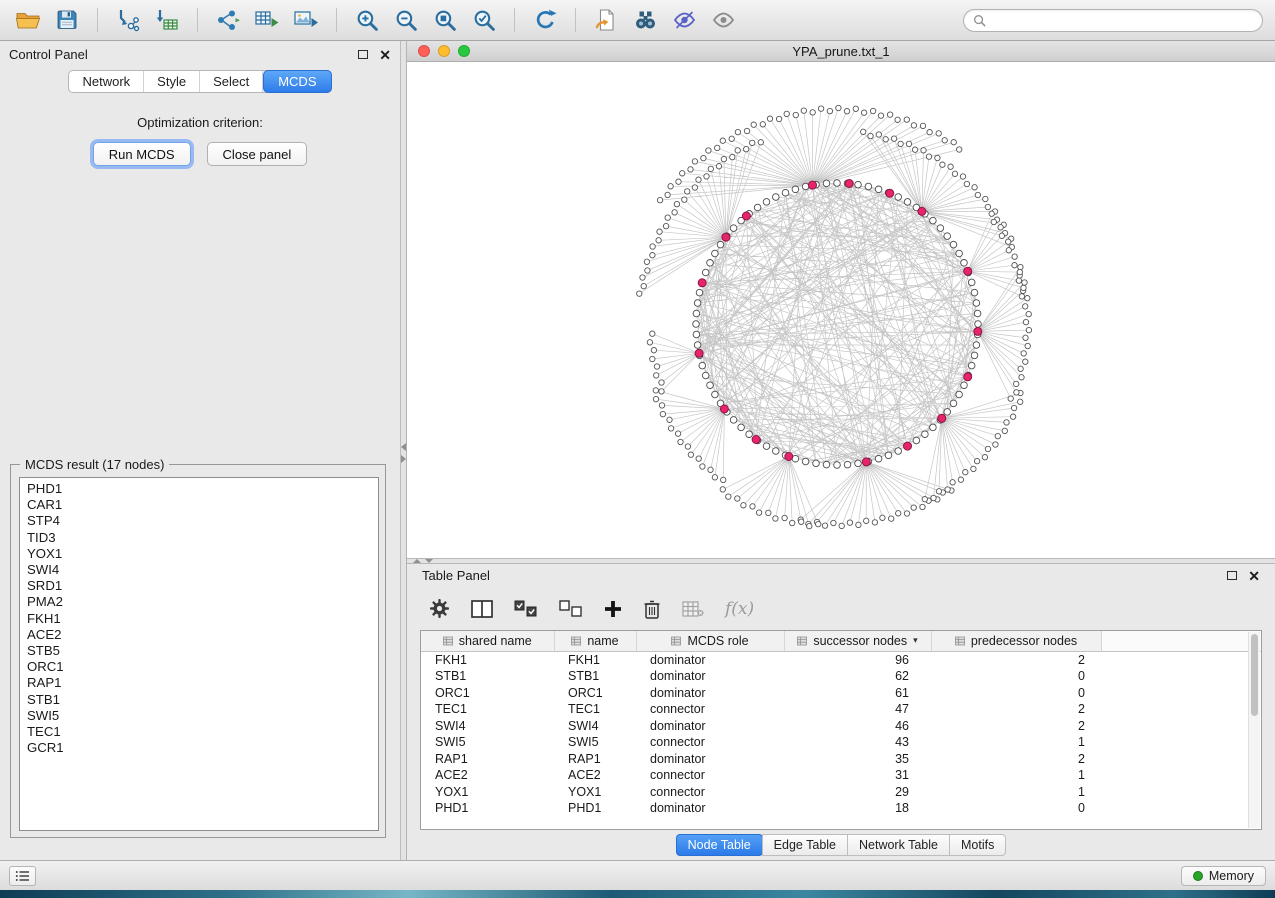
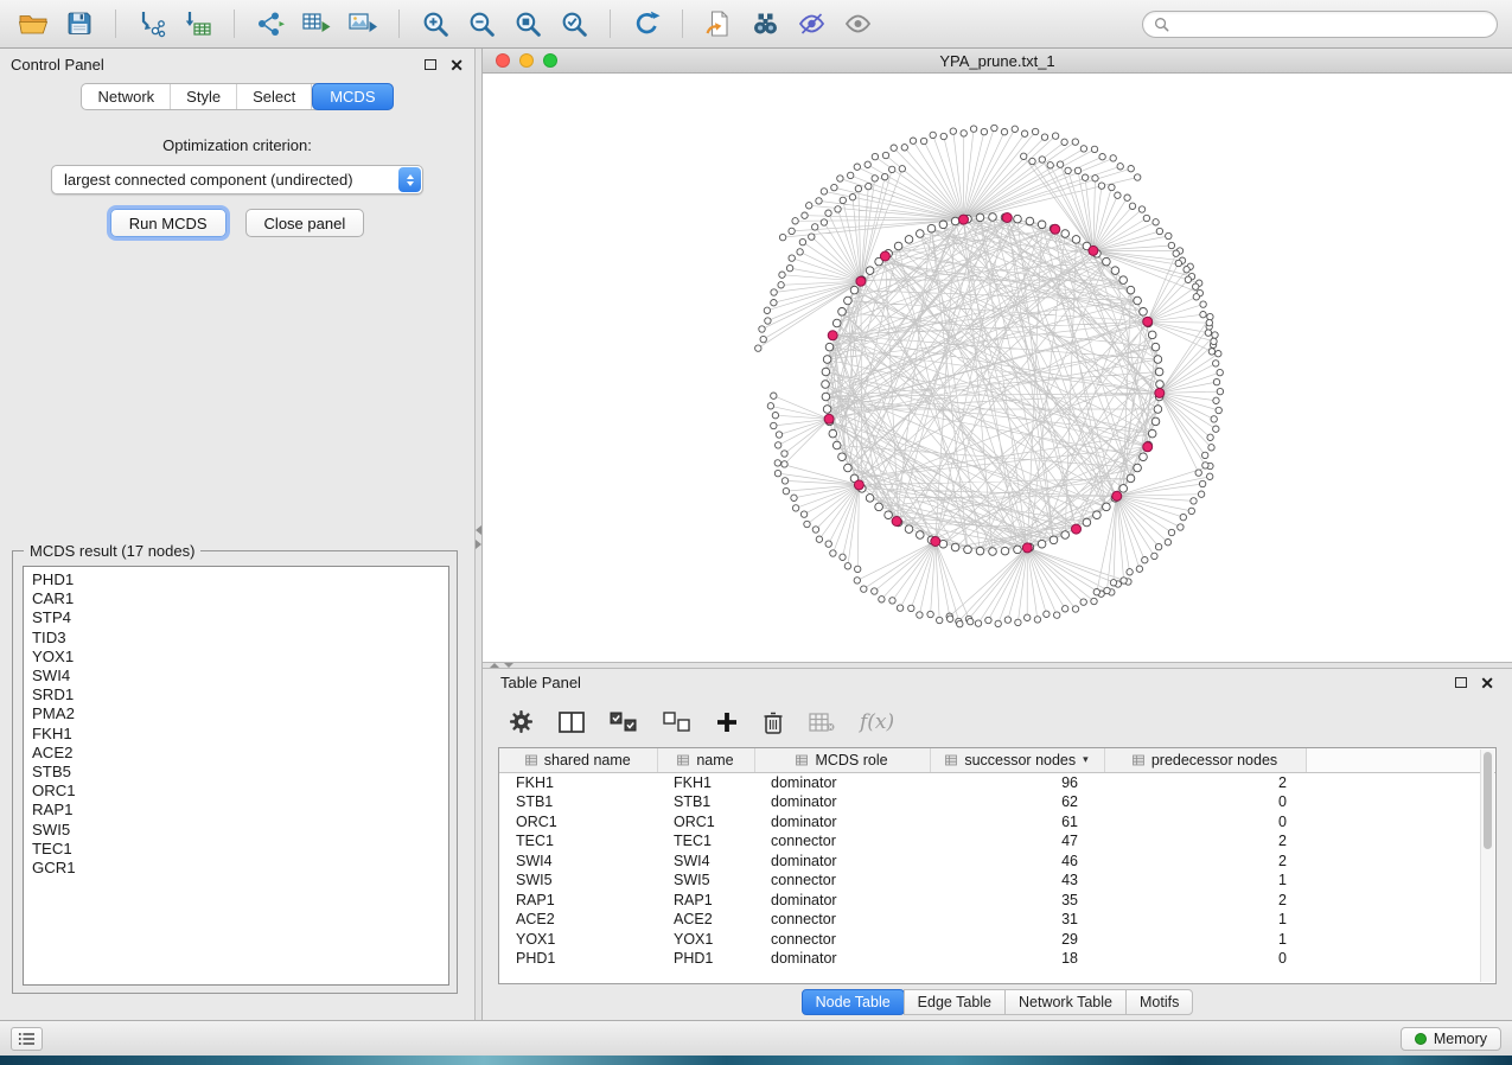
  Control Panel
  ✕
  Network
  Style
  Select
  MCDS
  Optimization criterion:
+ largest connected component (undirected)
  Run MCDS
  Close panel
  MCDS result (17 nodes)
  PHD1
  CAR1
  STP4
  TID3
  YOX1
  SWI4
  SRD1
  PMA2
  FKH1
  ACE2
  STB5
  ORC1
  RAP1
- STB1
  SWI5
  TEC1
  GCR1
  YPA_prune.txt_1
  Table Panel
  ✕
  f(x)
  shared name	name	MCDS role	successor nodes ▾	predecessor nodes
  FKH1	FKH1	dominator	96	2
  STB1	STB1	dominator	62	0
  ORC1	ORC1	dominator	61	0
  TEC1	TEC1	connector	47	2
  SWI4	SWI4	dominator	46	2
  SWI5	SWI5	connector	43	1
  RAP1	RAP1	dominator	35	2
  ACE2	ACE2	connector	31	1
  YOX1	YOX1	connector	29	1
  PHD1	PHD1	dominator	18	0
  Node Table
  Edge Table
  Network Table
  Motifs
  Memory
